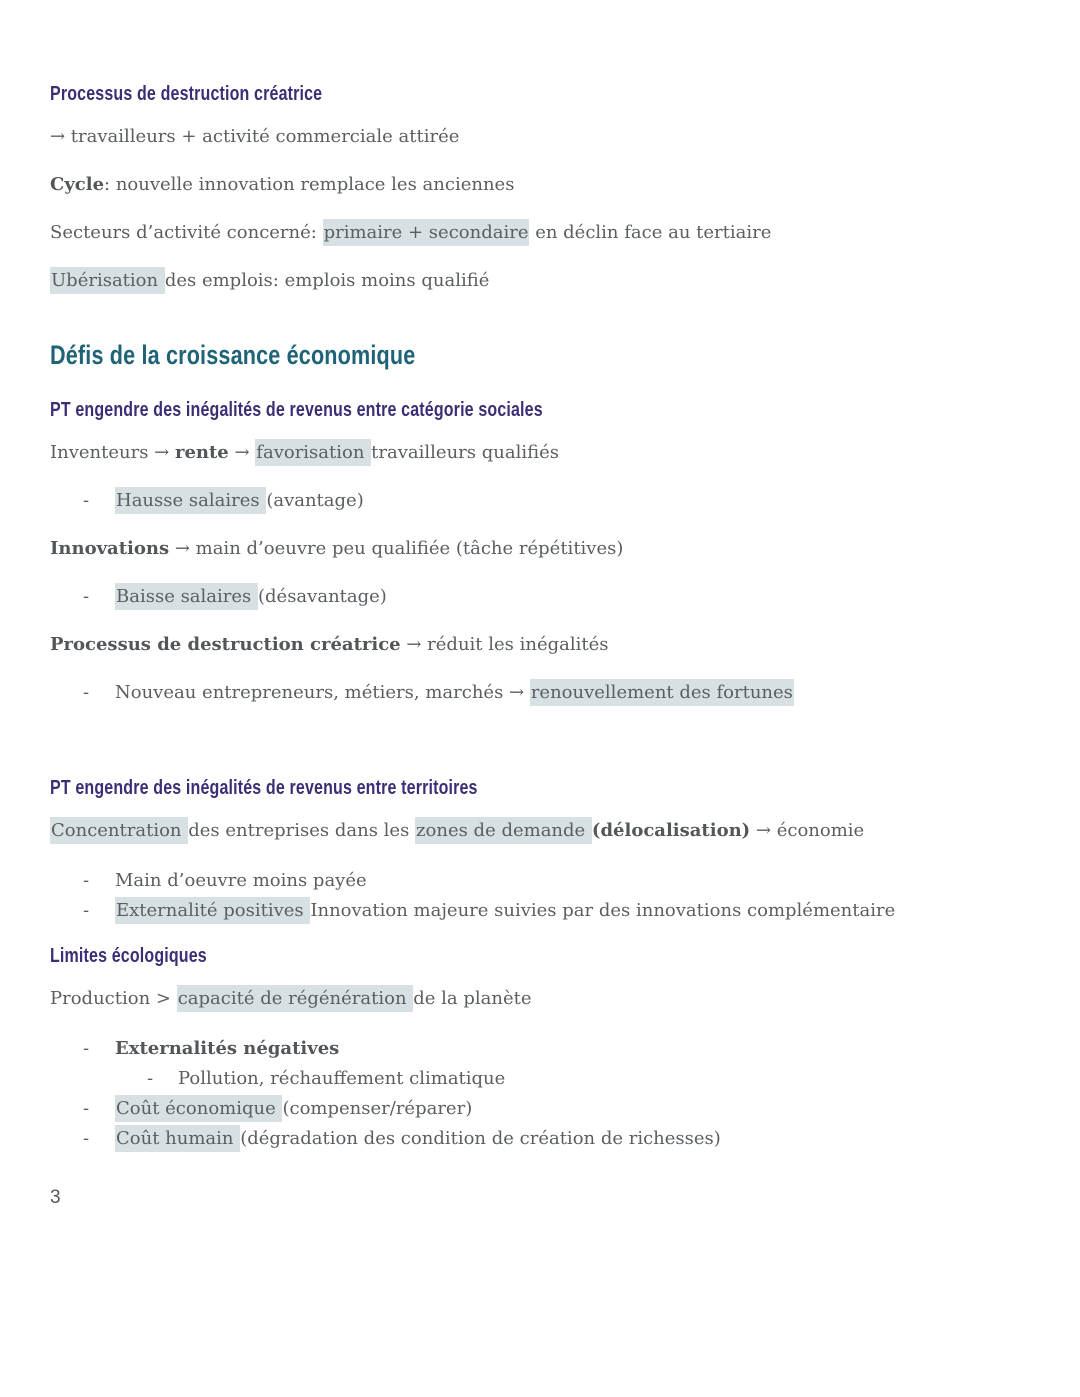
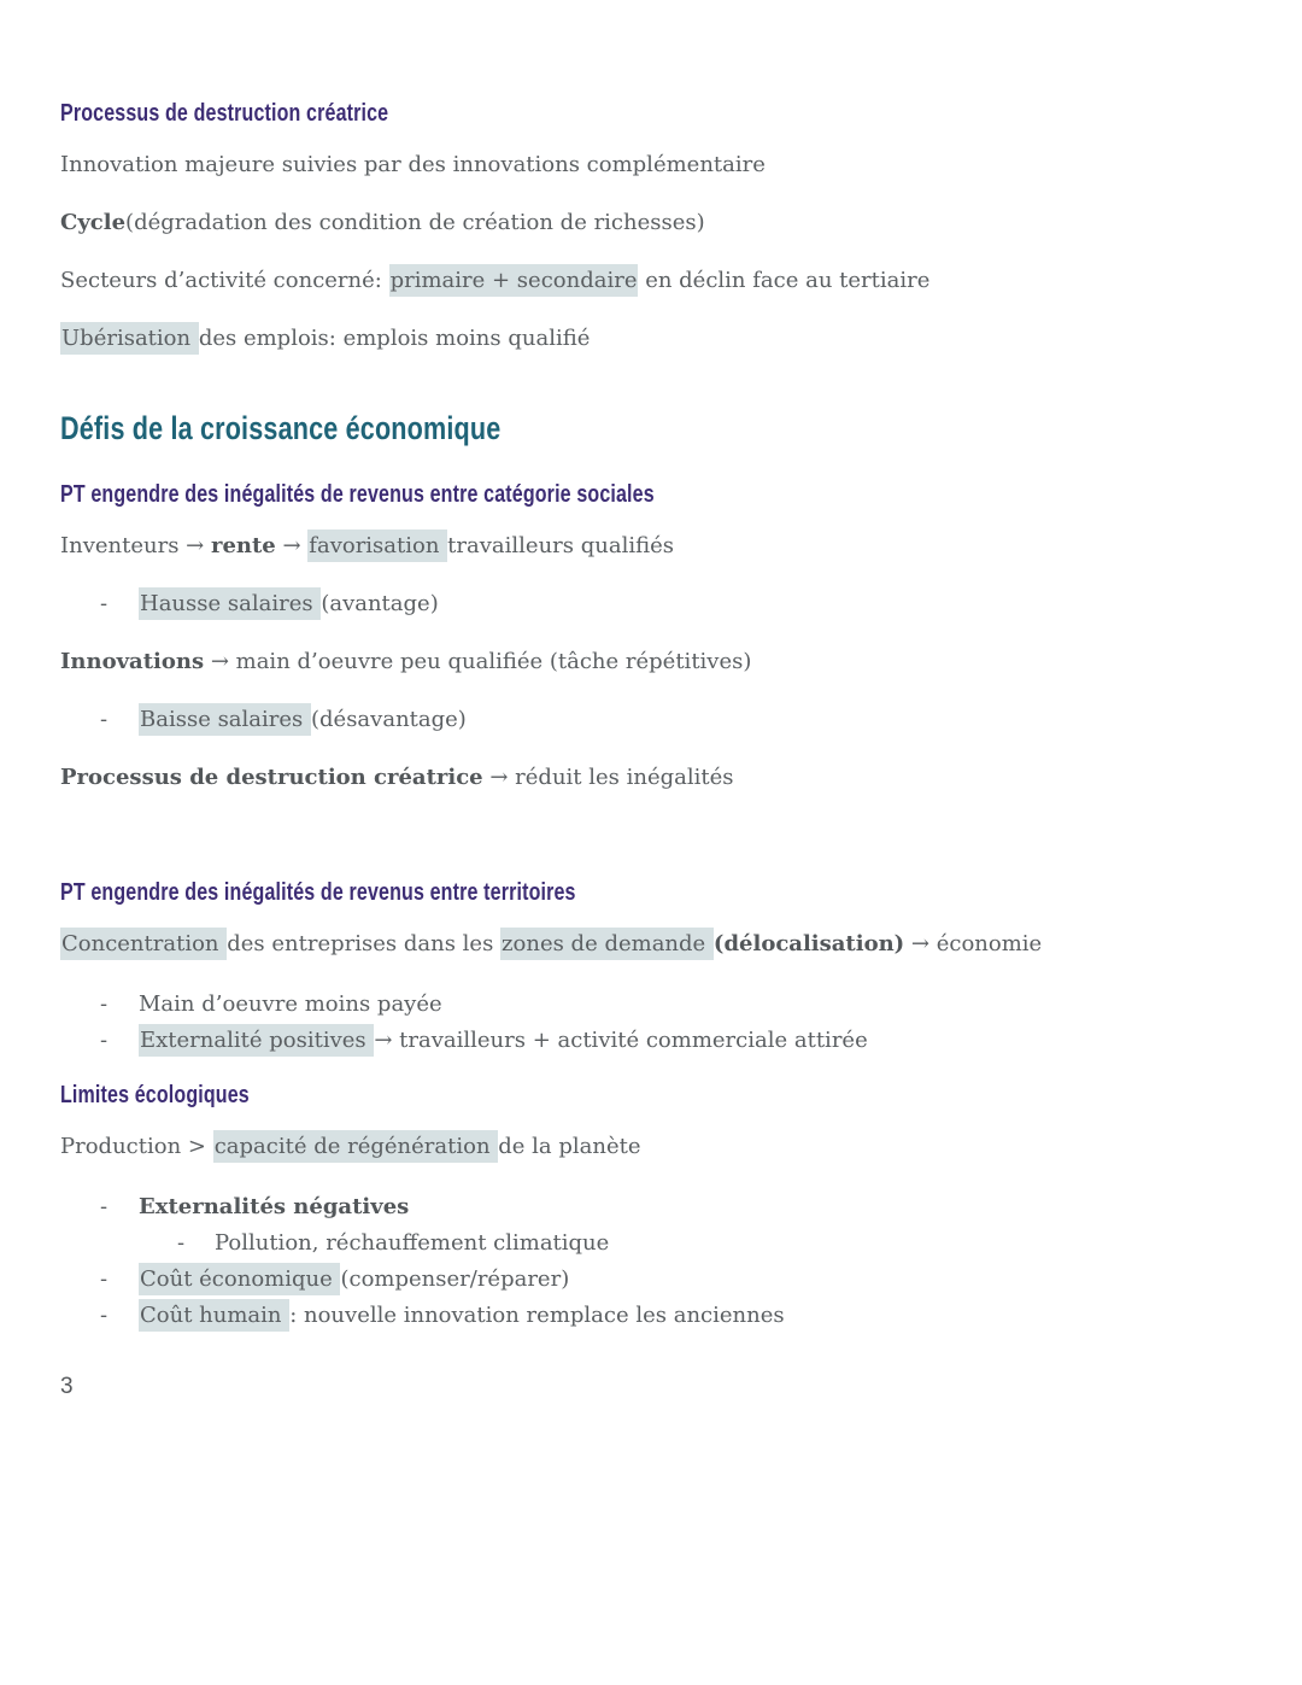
  Processus de destruction créatrice
- → travailleurs + activité commerciale attirée
+ Innovation majeure suivies par des innovations complémentaire
- Cycle: nouvelle innovation remplace les anciennes
+ Cycle(dégradation des condition de création de richesses)
  Secteurs d’activité concerné: primaire + secondaire en déclin face au tertiaire
  Ubérisation des emplois: emplois moins qualifié
  Défis de la croissance économique
  PT engendre des inégalités de revenus entre catégorie sociales
  Inventeurs → rente → favorisation travailleurs qualifiés
  Hausse salaires (avantage)
  Innovations → main d’oeuvre peu qualifiée (tâche répétitives)
  Baisse salaires (désavantage)
  Processus de destruction créatrice → réduit les inégalités
- Nouveau entrepreneurs, métiers, marchés → renouvellement des fortunes
  PT engendre des inégalités de revenus entre territoires
  Concentration des entreprises dans les zones de demande (délocalisation) → économie
  Main d’oeuvre moins payée
- Externalité positives Innovation majeure suivies par des innovations complémentaire
+ Externalité positives → travailleurs + activité commerciale attirée
  Limites écologiques
  Production > capacité de régénération de la planète
  Externalités négatives
  Pollution, réchauffement climatique
  Coût économique (compenser/réparer)
- Coût humain (dégradation des condition de création de richesses)
+ Coût humain : nouvelle innovation remplace les anciennes
  3
